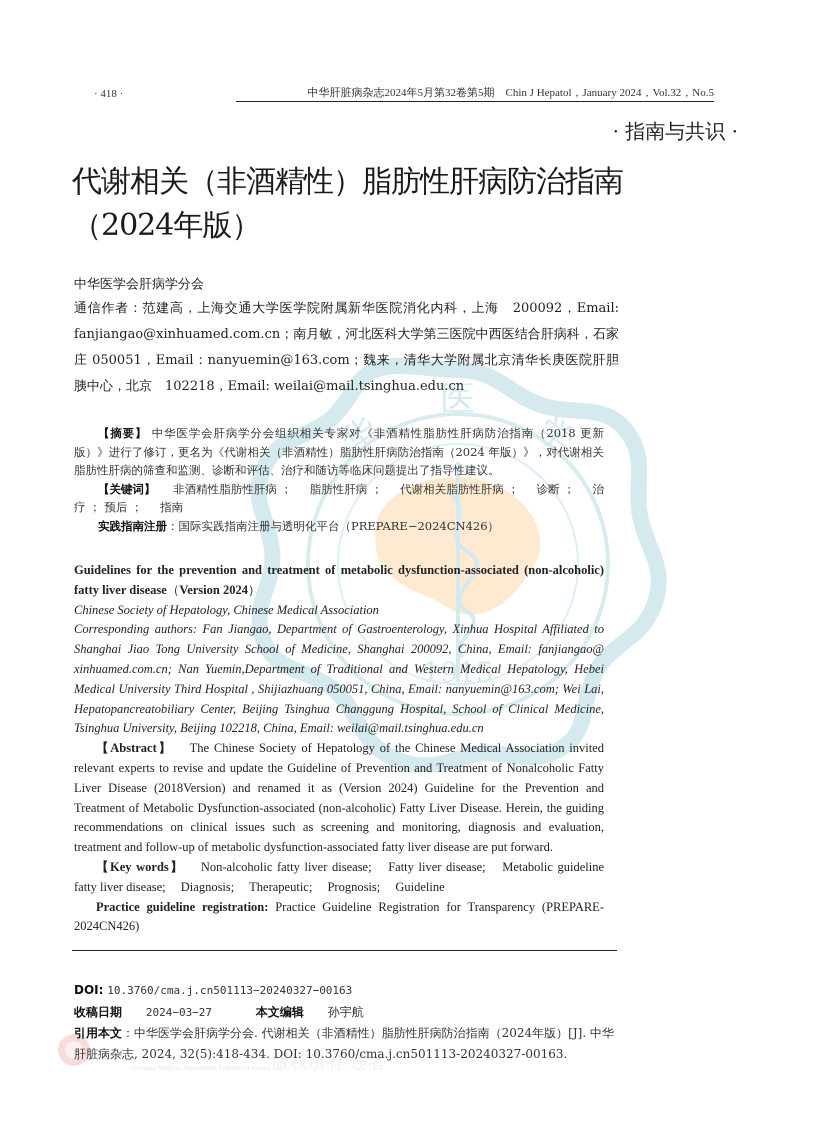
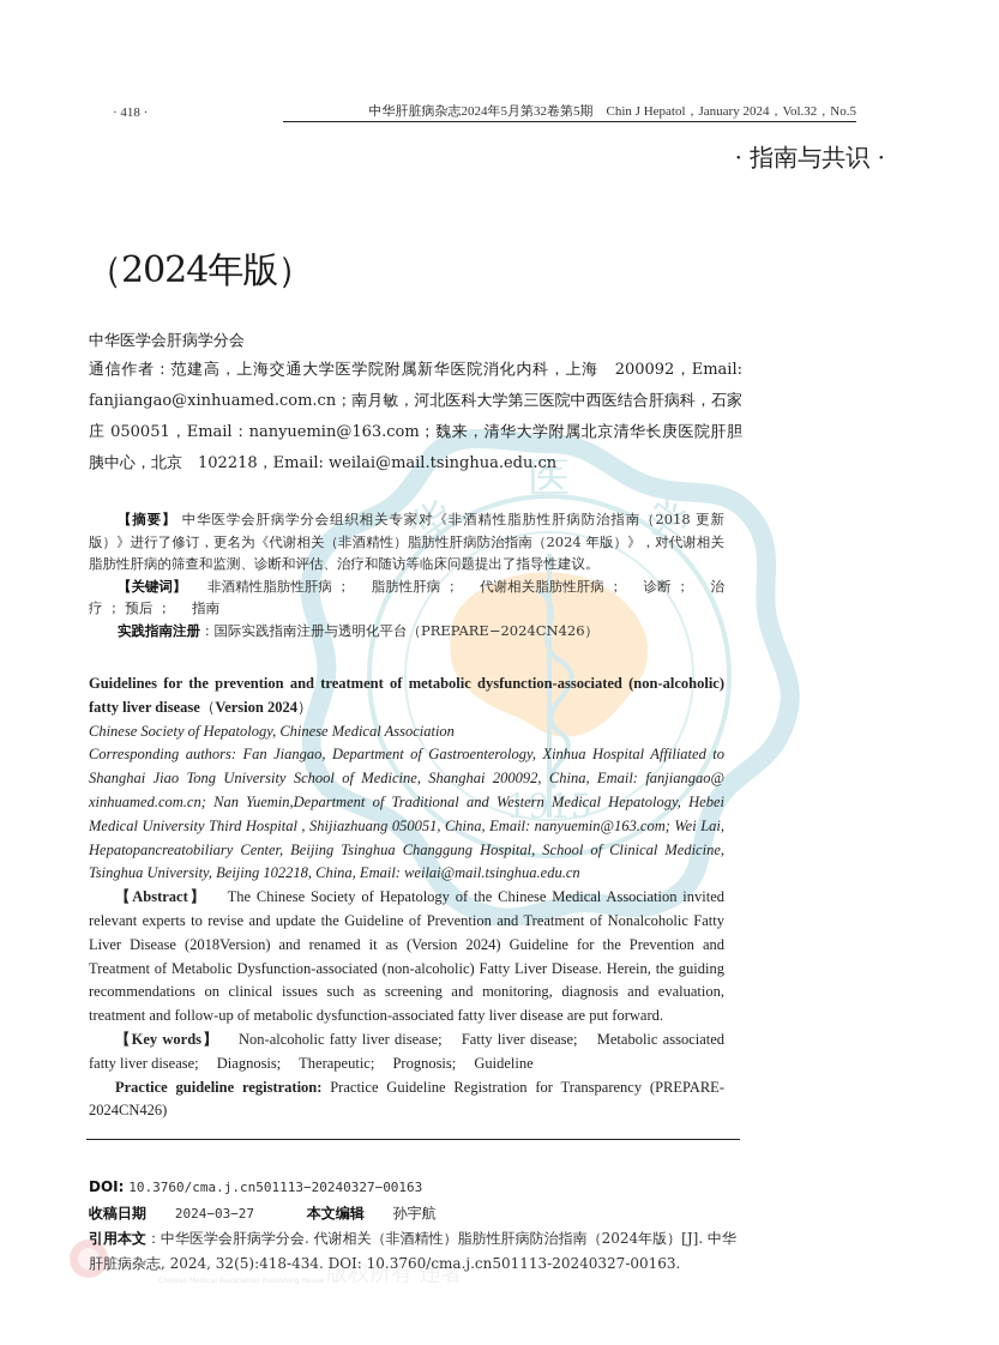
  医
  1915
  · 418 ·
  中华肝脏病杂志2024年5月第32卷第5期 Chin J Hepatol，January 2024，Vol.32，No.5
  · 指南与共识 ·
- 代谢相关（非酒精性）脂肪性肝病防治指南
  （2024年版）
  中华医学会肝病学分会
  通信作者：范建高，上海交通大学医学院附属新华医院消化内科，上海 200092，Email: fanjiangao@xinhuamed.com.cn；南月敏，河北医科大学第三医院中西医结合肝病科，石家庄 050051，Email：nanyuemin@163.com；魏来，清华大学附属北京清华长庚医院肝胆胰中心，北京 102218，Email: weilai@mail.tsinghua.edu.cn
  【摘要】 中华医学会肝病学分会组织相关专家对《非酒精性脂肪性肝病防治指南（2018 更新版）》进行了修订，更名为《代谢相关（非酒精性）脂肪性肝病防治指南（2024 年版）》，对代谢相关脂肪性肝病的筛查和监测、诊断和评估、治疗和随访等临床问题提出了指导性建议。
  【关键词】 非酒精性脂肪性肝病 ； 脂肪性肝病 ； 代谢相关脂肪性肝病 ； 诊断 ； 治疗 ； 预后 ； 指南
  实践指南注册：国际实践指南注册与透明化平台（PREPARE−2024CN426）
  Guidelines for the prevention and treatment of metabolic dysfunction-associated (non-alcoholic) fatty liver disease（Version 2024）
  Chinese Society of Hepatology, Chinese Medical Association
  Corresponding authors: Fan Jiangao, Department of Gastroenterology, Xinhua Hospital Affiliated to Shanghai Jiao Tong University School of Medicine, Shanghai 200092, China, Email: fanjiangao@ xinhuamed.com.cn; Nan Yuemin,Department of Traditional and Western Medical Hepatology, Hebei Medical University Third Hospital , Shijiazhuang 050051, China, Email: nanyuemin@163.com; Wei Lai, Hepatopancreatobiliary Center, Beijing Tsinghua Changgung Hospital, School of Clinical Medicine, Tsinghua University, Beijing 102218, China, Email: weilai@mail.tsinghua.edu.cn
  【Abstract】 The Chinese Society of Hepatology of the Chinese Medical Association invited relevant experts to revise and update the Guideline of Prevention and Treatment of Nonalcoholic Fatty Liver Disease (2018Version) and renamed it as (Version 2024) Guideline for the Prevention and Treatment of Metabolic Dysfunction-associated (non-alcoholic) Fatty Liver Disease. Herein, the guiding recommendations on clinical issues such as screening and monitoring, diagnosis and evaluation, treatment and follow-up of metabolic dysfunction-associated fatty liver disease are put forward.
- 【Key words】 Non-alcoholic fatty liver disease; Fatty liver disease; Metabolic guideline fatty liver disease; Diagnosis; Therapeutic; Prognosis; Guideline
+ 【Key words】 Non-alcoholic fatty liver disease; Fatty liver disease; Metabolic associated fatty liver disease; Diagnosis; Therapeutic; Prognosis; Guideline
  Practice guideline registration: Practice Guideline Registration for Transparency (PREPARE-2024CN426)
  版权所有 违者
  DOI: 10.3760/cma.j.cn501113−20240327−00163
  收稿日期 2024−03−27 本文编辑 孙宇航
  引用本文：中华医学会肝病学分会. 代谢相关（非酒精性）脂肪性肝病防治指南（2024年版）[J]. 中华肝脏病杂志, 2024, 32(5):418-434. DOI: 10.3760/cma.j.cn501113-20240327-00163.
